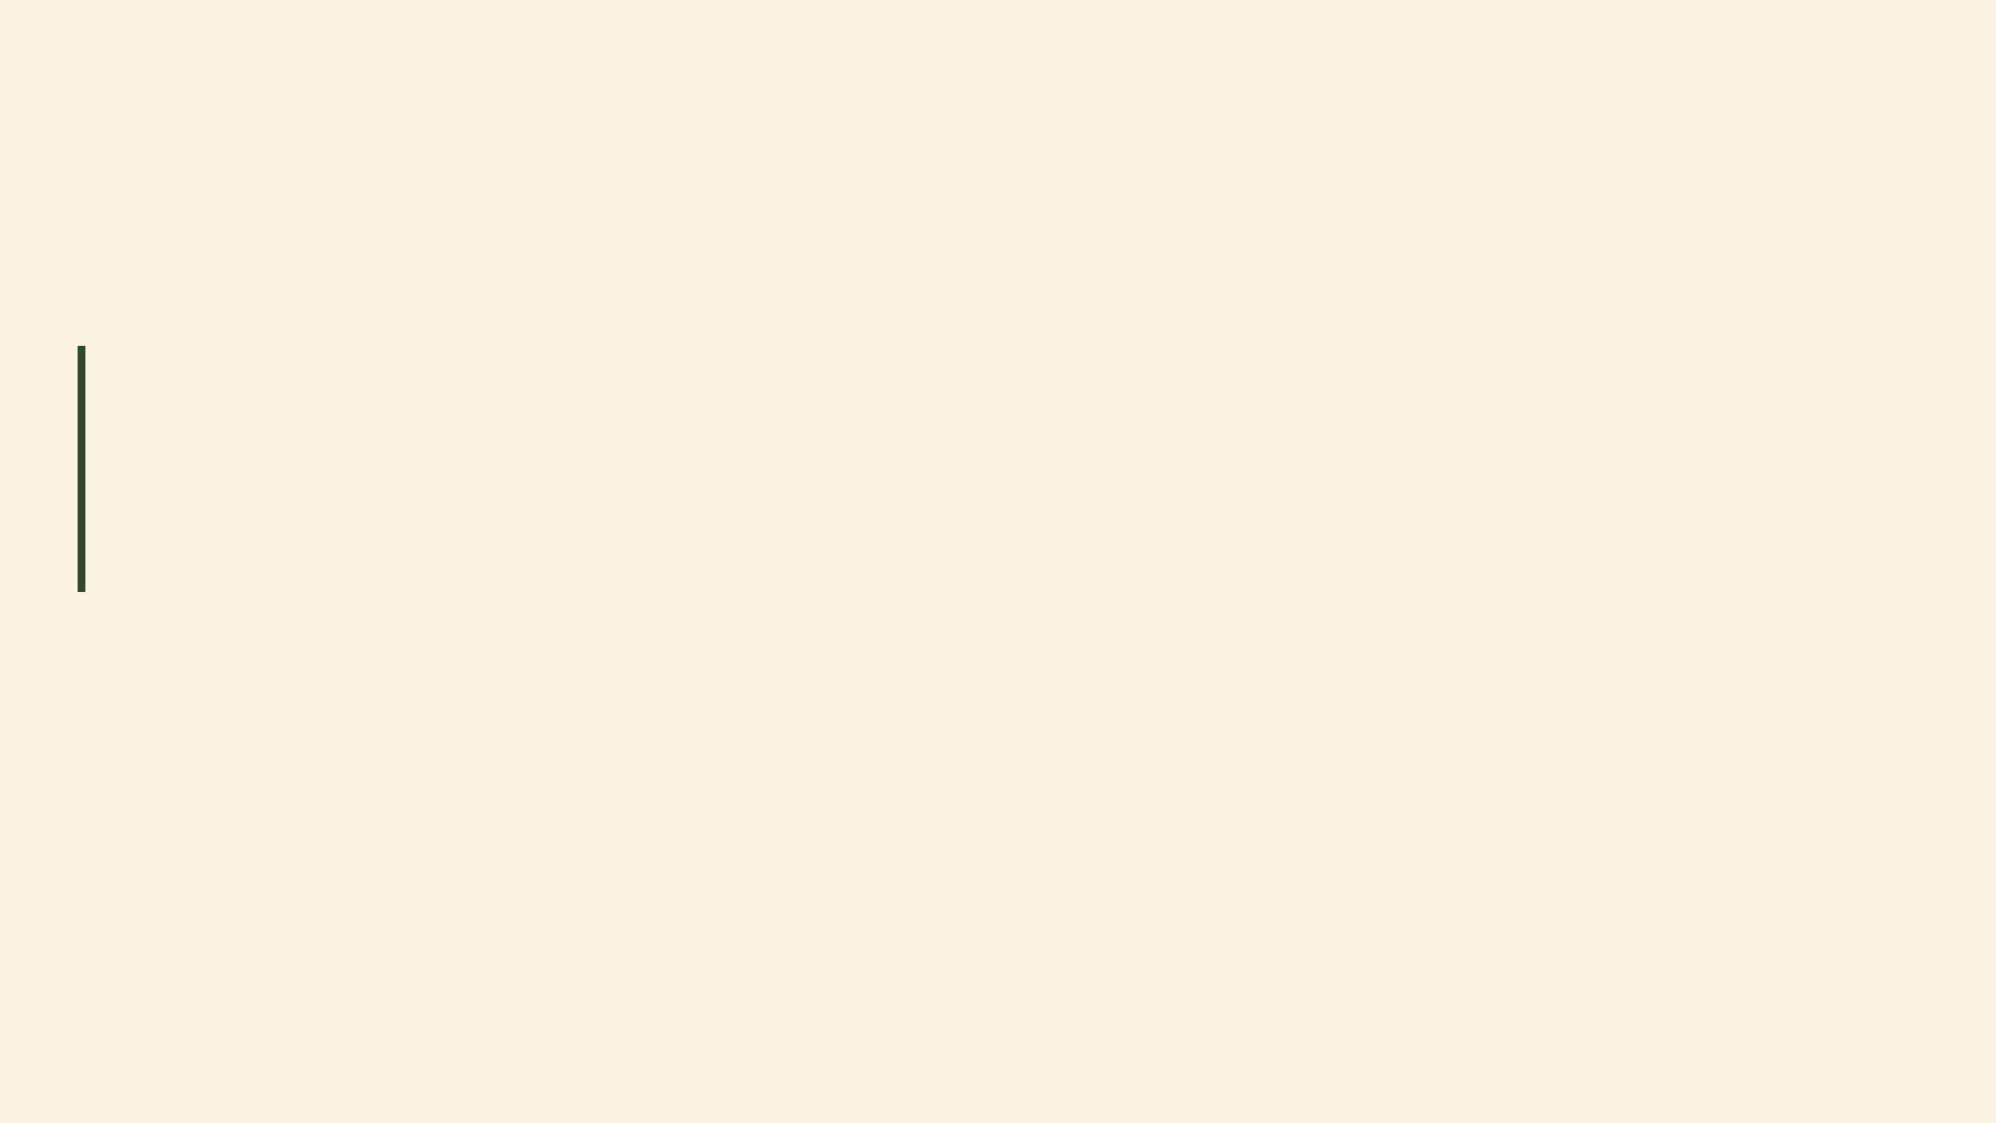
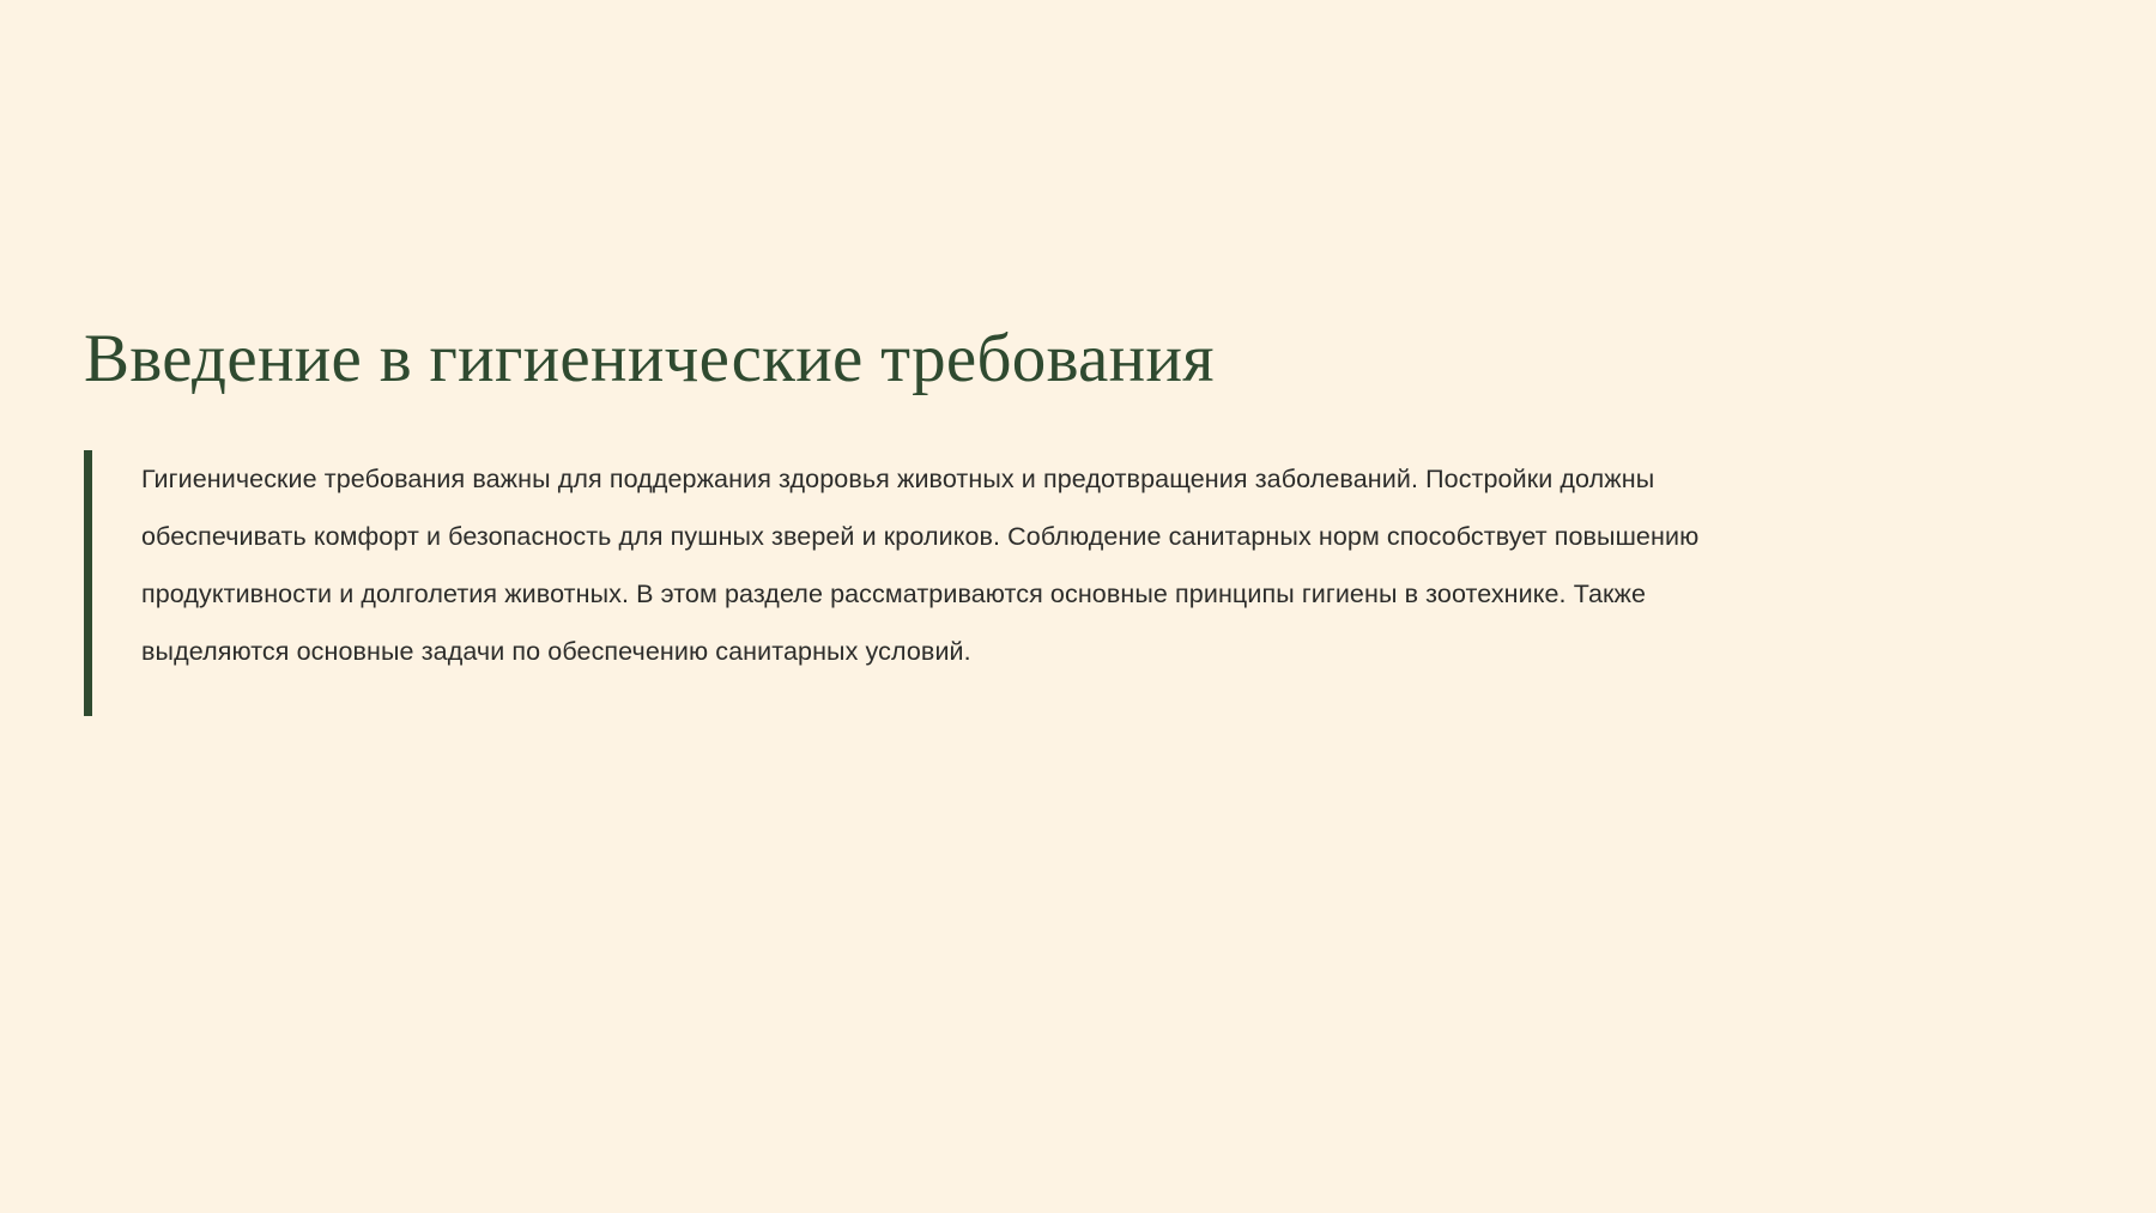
+ Введение в гигиенические требования
+ Гигиенические требования важны для поддержания здоровья животных и предотвращения заболеваний. Постройки должны обеспечивать комфорт и безопасность для пушных зверей и кроликов. Соблюдение санитарных норм способствует повышению продуктивности и долголетия животных. В этом разделе рассматриваются основные принципы гигиены в зоотехнике. Также выделяются основные задачи по обеспечению санитарных условий.
